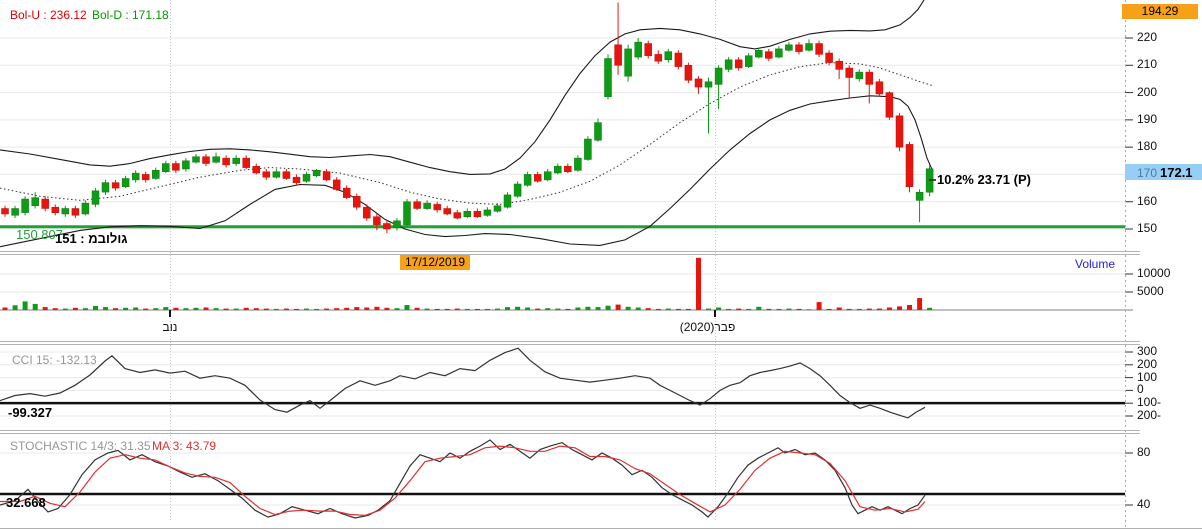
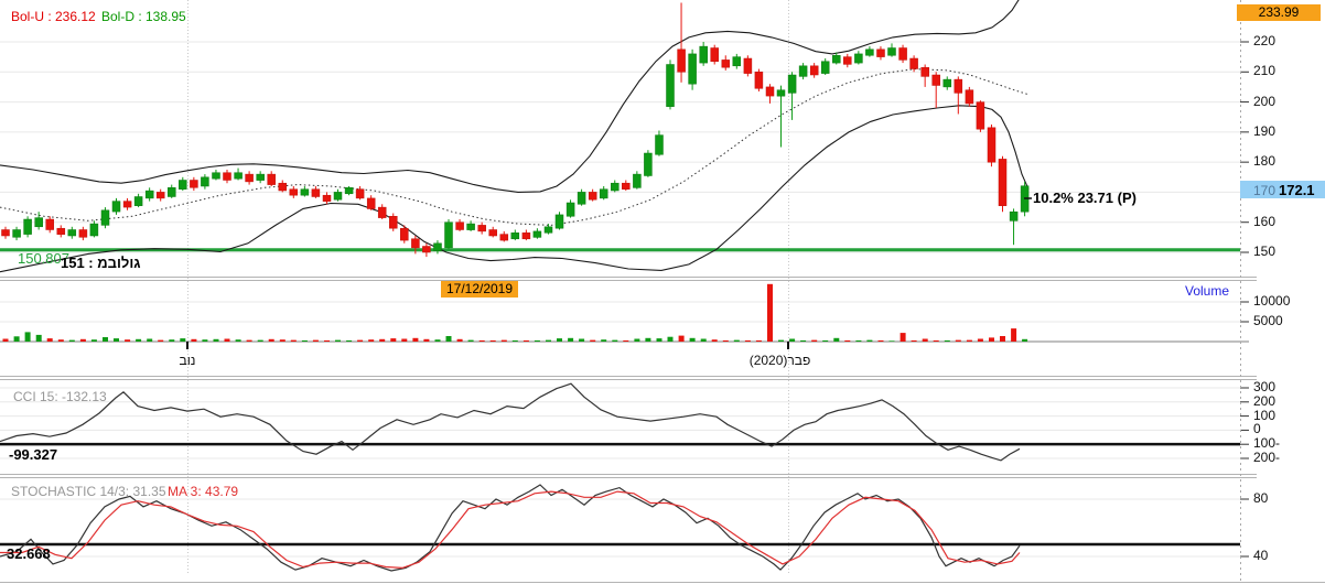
  Bol-U : 236.12
- Bol-D : 171.18
+ Bol-D : 138.95
- 194.29
+ 233.99
  172.1
  150.807
  151 : מבולוג
  10.2% 23.71 (P)
  17/12/2019
  Volume
  נוב
  פבר(2020)
  CCI 15: -132.13
  -99.327
  STOCHASTIC 14/3: 31.35
  MA 3: 43.79
  32.668
  220
  210
  200
  190
  180
  170
  160
  150
  10000
  5000
  300
  200
  100
  0
  100-
  200-
  80
  40
